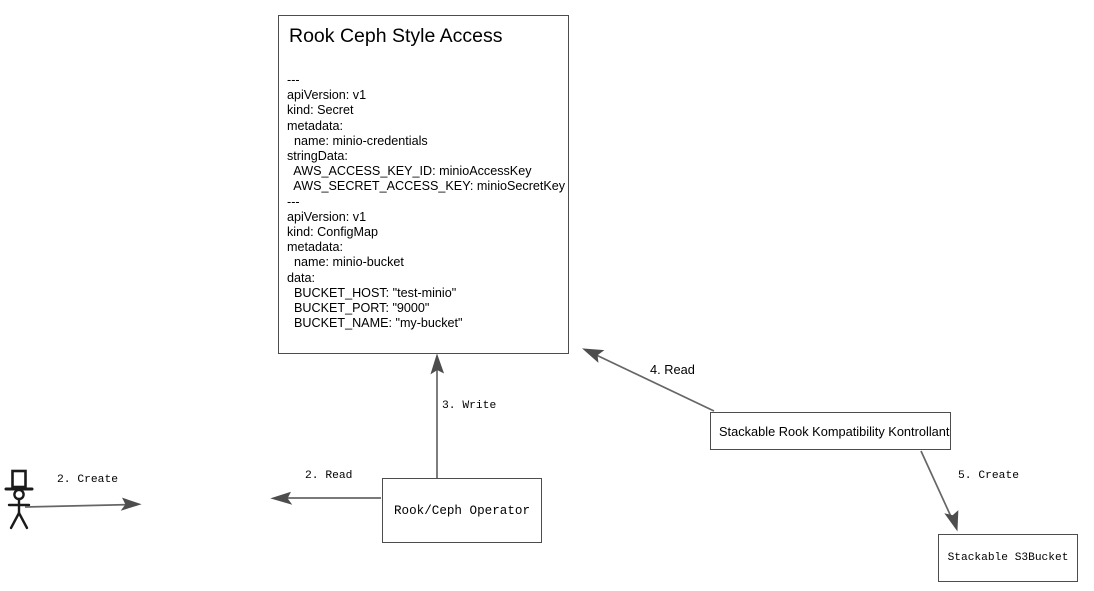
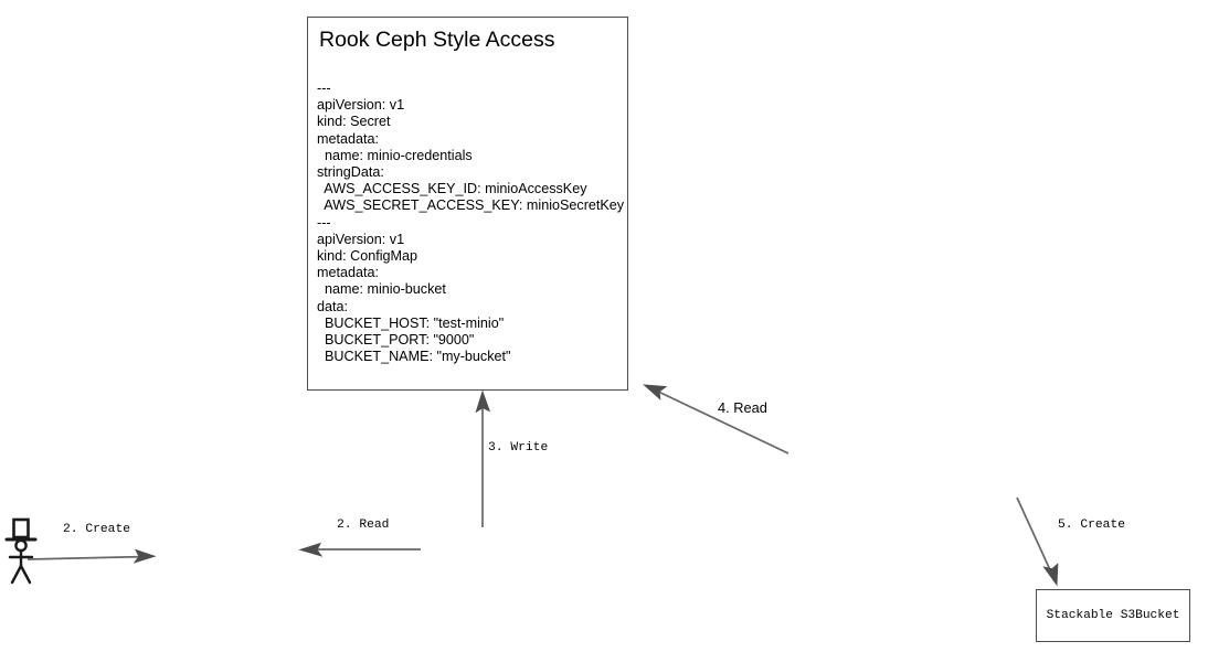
  Rook Ceph Style Access
  ---
  apiVersion: v1
  kind: Secret
  metadata:
  name: minio-credentials
  stringData:
  AWS_ACCESS_KEY_ID: minioAccessKey
  AWS_SECRET_ACCESS_KEY: minioSecretKey
  ---
  apiVersion: v1
  kind: ConfigMap
  metadata:
  name: minio-bucket
  data:
  BUCKET_HOST: "test-minio"
  BUCKET_PORT: "9000"
  BUCKET_NAME: "my-bucket"
- Rook/Ceph Operator
- Stackable Rook Kompatibility Kontrollant
  Stackable S3Bucket
  2. Create
  2. Read
  3. Write
  4. Read
  5. Create
